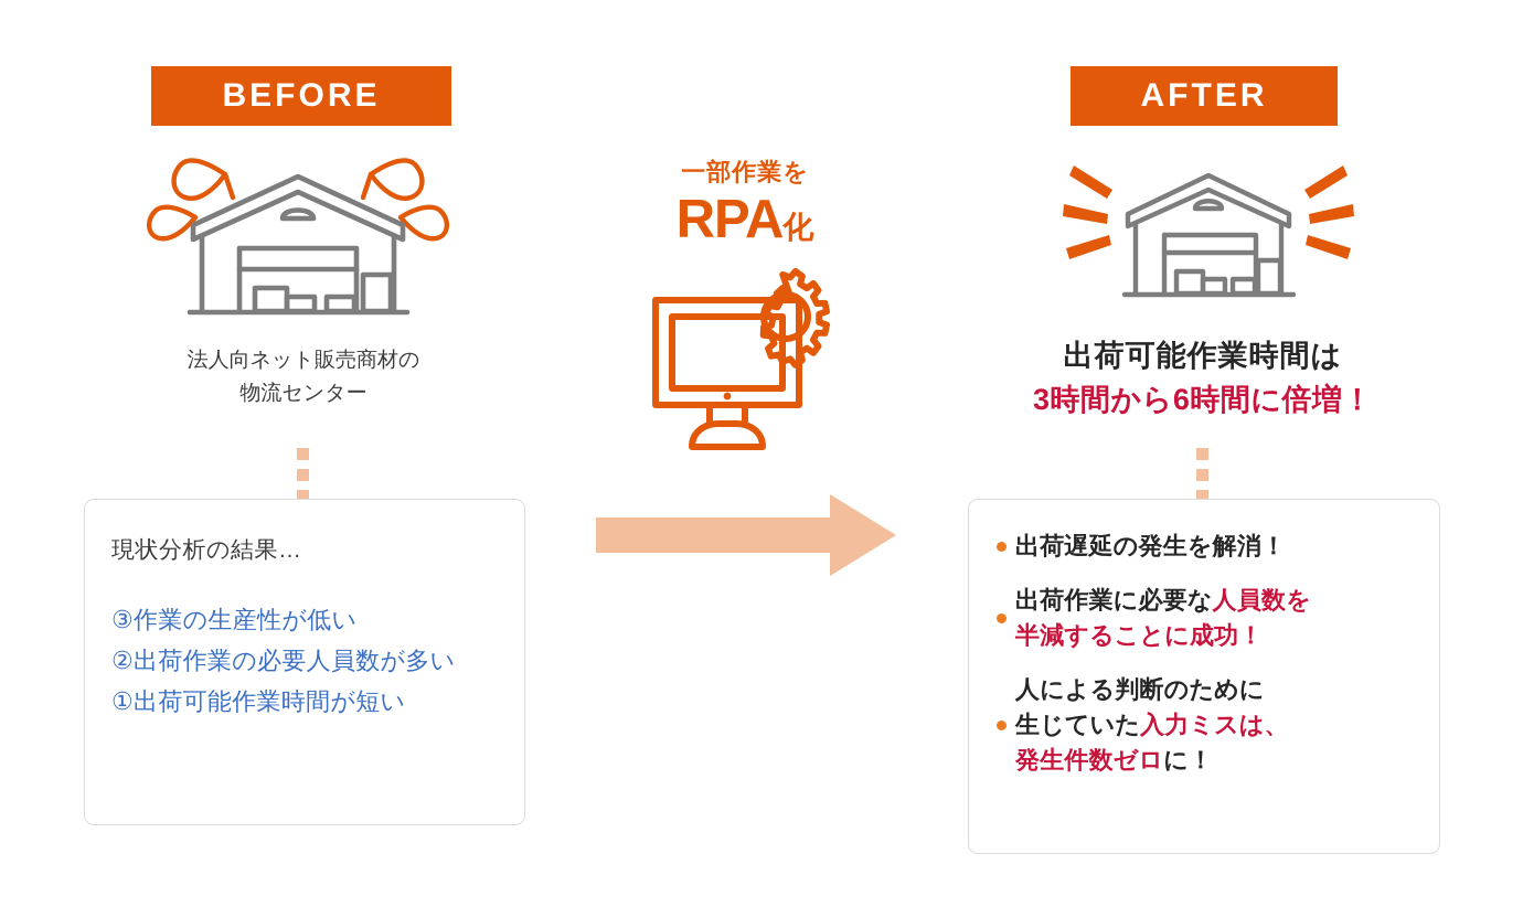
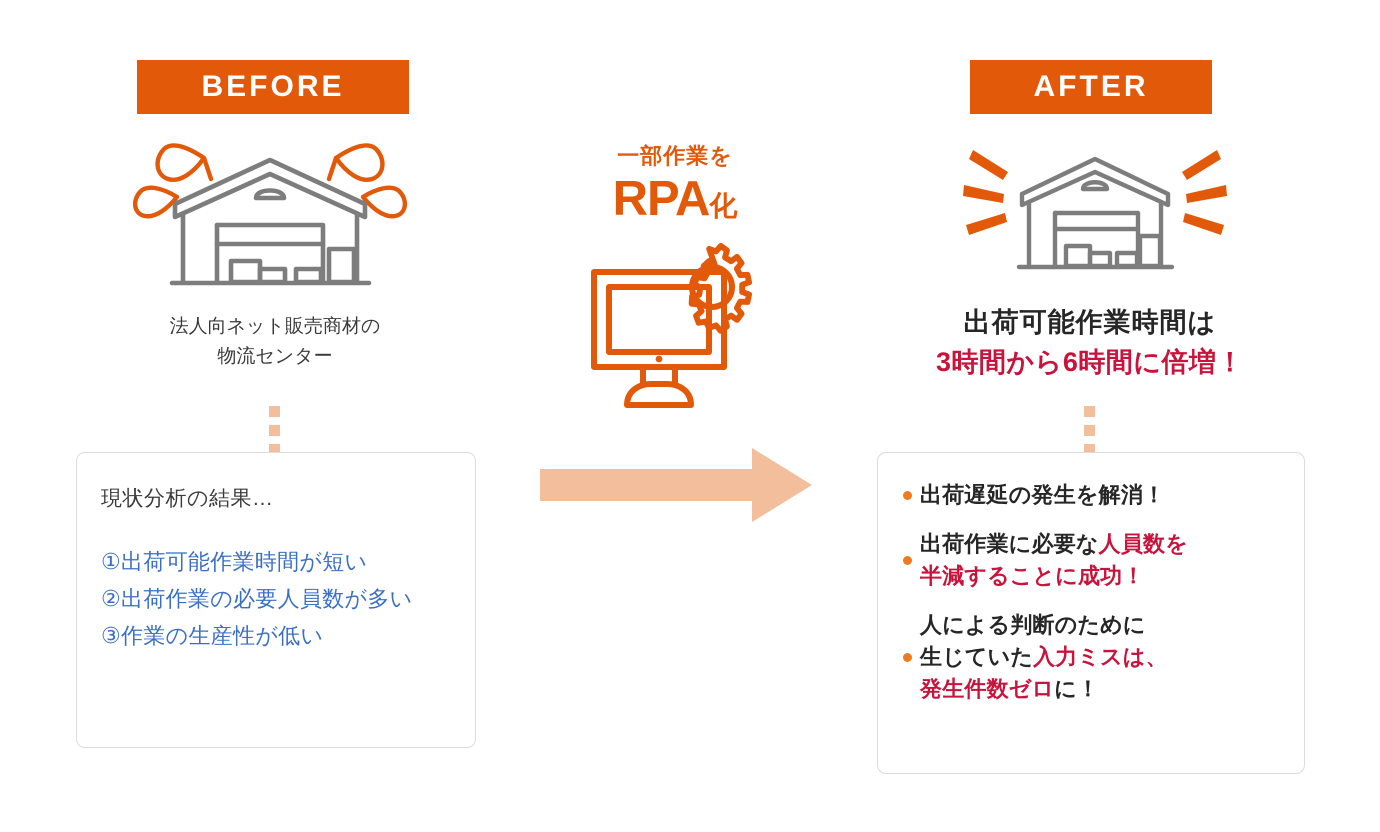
  BEFORE
  法人向ネット販売商材の
  物流センター
  現状分析の結果…
- ③作業の生産性が低い
+ ①出荷可能作業時間が短い
  ②出荷作業の必要人員数が多い
- ①出荷可能作業時間が短い
+ ③作業の生産性が低い
  一部作業を
  RPA化
  AFTER
  出荷可能作業時間は
  3時間から6時間に倍増！
  出荷遅延の発生を解消！
  出荷作業に必要な人員数を
  半減することに成功！
  人による判断のために
  生じていた入力ミスは、
  発生件数ゼロに！
